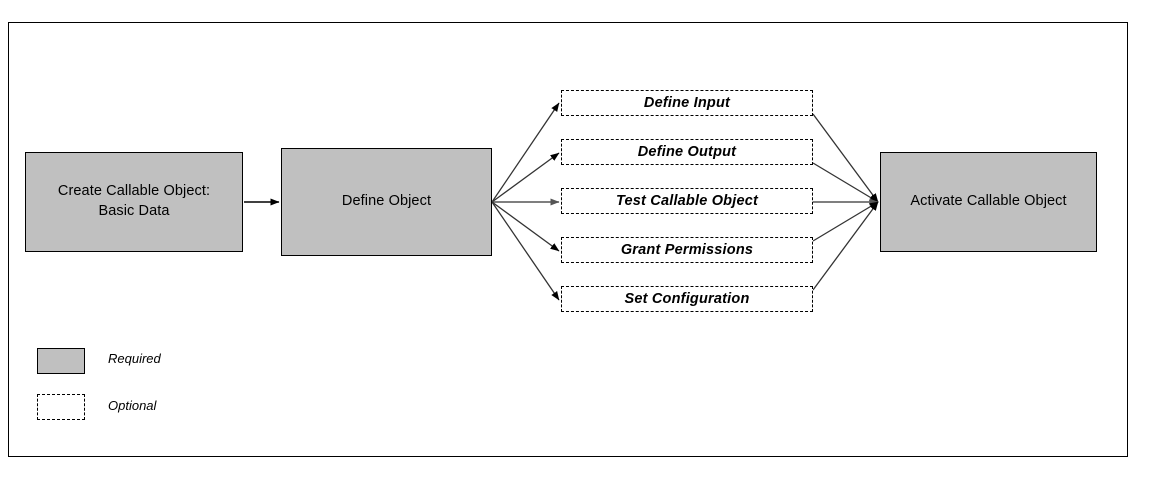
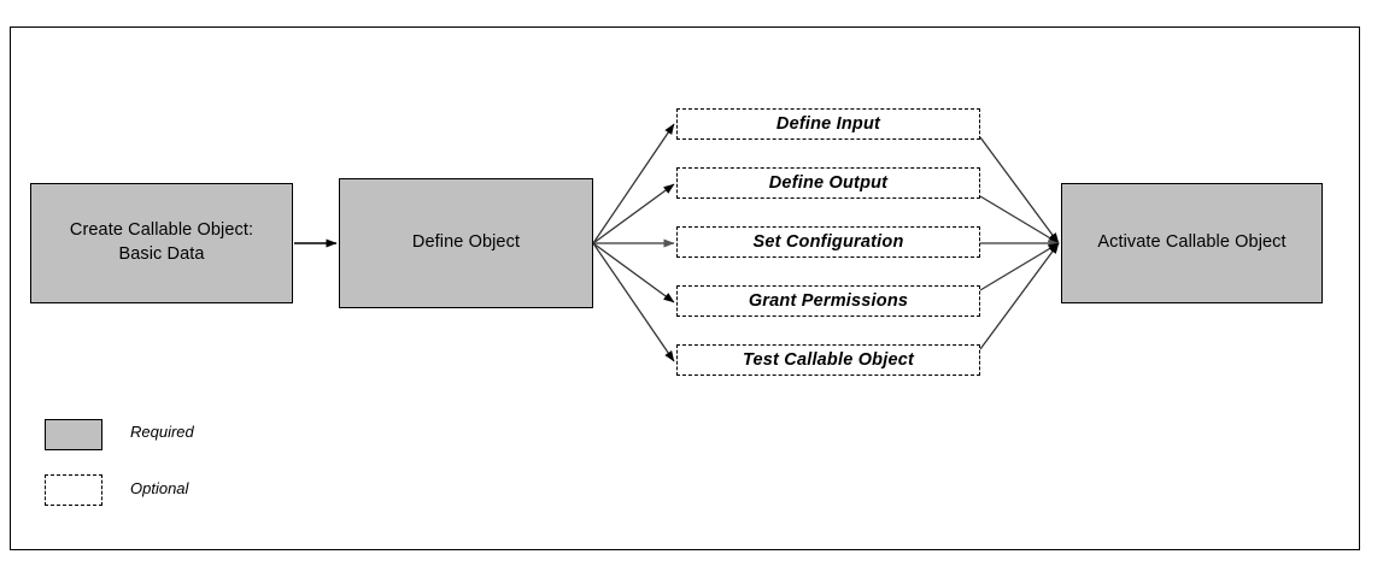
  Create Callable Object:
  Basic Data
  Define Object
  Define Input
  Define Output
- Test Callable Object
+ Set Configuration
  Grant Permissions
- Set Configuration
+ Test Callable Object
  Activate Callable Object
  Required
  Optional
